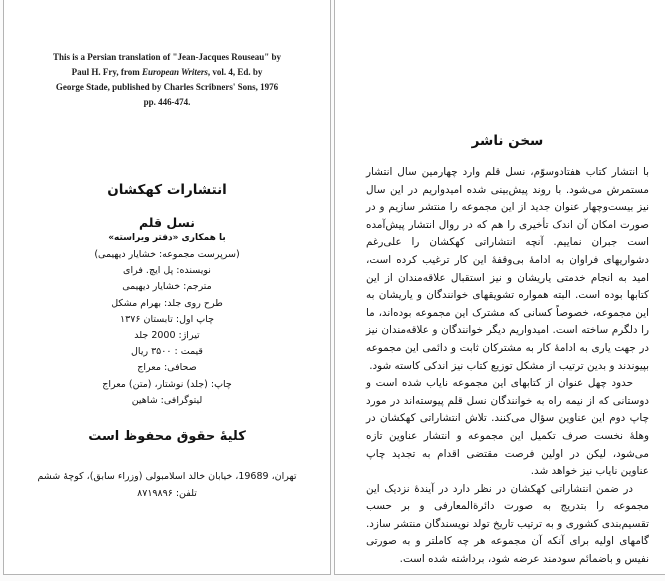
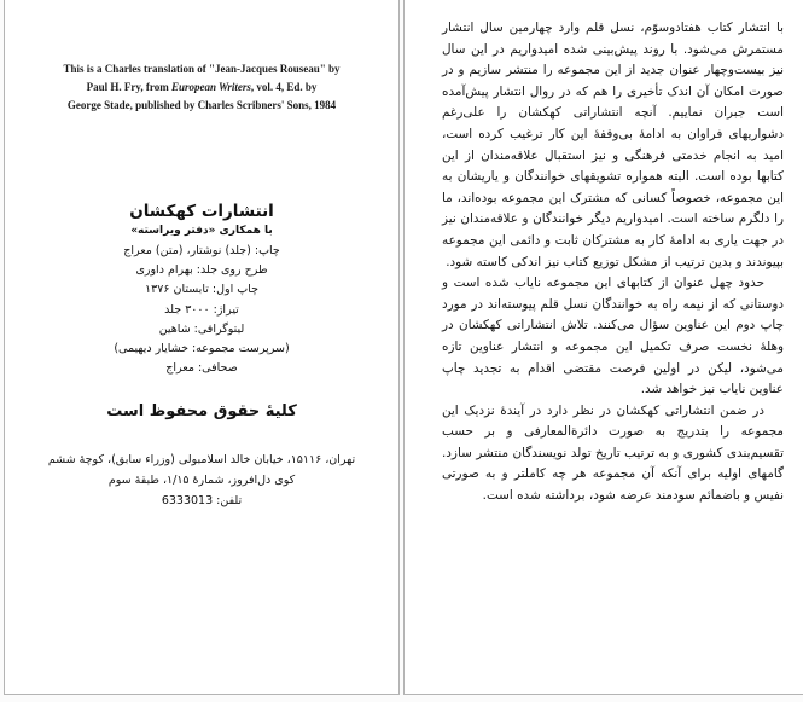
- This is a Persian translation of "Jean-Jacques Rouseau" by
+ This is a Charles translation of "Jean-Jacques Rouseau" by
  Paul H. Fry, from European Writers, vol. 4, Ed. by
- George Stade, published by Charles Scribners' Sons, 1976
+ George Stade, published by Charles Scribners' Sons, 1984
- pp. 446-474.
  انتشارات کهکشان
- نسل قلم
  با همکاری «دفتر ویراسته»
- (سرپرست مجموعه: خشایار دیهیمی)
+ چاپ: (جلد) نوشتار، (متن) معراج
- نویسنده: پل ایچ. فرای
- مترجم: خشایار دیهیمی
- طرح روی جلد: بهرام مشکل
+ طرح روی جلد: بهرام داوری
  چاپ اول: تابستان ۱۳۷۶
- تیراژ: 2000 جلد
+ تیراژ: ۳۰۰۰ جلد
- قیمت : ۳۵۰۰ ریال
- صحافی: معراج
+ لیتوگرافی: شاهین
- چاپ: (جلد) نوشتار، (متن) معراج
+ (سرپرست مجموعه: خشایار دیهیمی)
- لیتوگرافی: شاهین
+ صحافی: معراج
  کلیهٔ حقوق محفوظ است
- تهران، 19689، خیابان خالد اسلامبولی (وزراء سابق)، کوچهٔ ششم
+ تهران، ۱۵۱۱۶، خیابان خالد اسلامبولی (وزراء سابق)، کوچهٔ ششم
+ کوی دل‌افروز، شمارهٔ ۱/۱۵، طبقهٔ سوم
- تلفن: ۸۷۱۹۸۹۶
+ تلفن: 6333013
- سخن ناشر
- با انتشار کتاب هفتادوسوّم، نسل قلم وارد چهارمین سال انتشار مستمرش می‌شود. با روند پیش‌بینی شده امیدواریم در این سال نیز بیست‌وچهار عنوان جدید از این مجموعه را منتشر سازیم و در صورت امکان آن اندک تأخیری را هم که در روال انتشار پیش‌آمده است جبران نماییم. آنچه انتشاراتی کهکشان را علی‌رغم دشواریهای فراوان به ادامهٔ بی‌وقفهٔ این کار ترغیب کرده است، امید به انجام خدمتی یاریشان و نیز استقبال علاقه‌مندان از این کتابها بوده است. البته همواره تشویقهای خوانندگان و یاریشان به این مجموعه، خصوصاً کسانی که مشترک این مجموعه بوده‌اند، ما را دلگرم ساخته است. امیدواریم دیگر خوانندگان و علاقه‌مندان نیز در جهت یاری به ادامهٔ کار به مشترکان ثابت و دائمی این مجموعه بپیوندند و بدین ترتیب از مشکل توزیع کتاب نیز اندکی کاسته شود.
+ با انتشار کتاب هفتادوسوّم، نسل قلم وارد چهارمین سال انتشار مستمرش می‌شود. با روند پیش‌بینی شده امیدواریم در این سال نیز بیست‌وچهار عنوان جدید از این مجموعه را منتشر سازیم و در صورت امکان آن اندک تأخیری را هم که در روال انتشار پیش‌آمده است جبران نماییم. آنچه انتشاراتی کهکشان را علی‌رغم دشواریهای فراوان به ادامهٔ بی‌وقفهٔ این کار ترغیب کرده است، امید به انجام خدمتی فرهنگی و نیز استقبال علاقه‌مندان از این کتابها بوده است. البته همواره تشویقهای خوانندگان و یاریشان به این مجموعه، خصوصاً کسانی که مشترک این مجموعه بوده‌اند، ما را دلگرم ساخته است. امیدواریم دیگر خوانندگان و علاقه‌مندان نیز در جهت یاری به ادامهٔ کار به مشترکان ثابت و دائمی این مجموعه بپیوندند و بدین ترتیب از مشکل توزیع کتاب نیز اندکی کاسته شود.
  حدود چهل عنوان از کتابهای این مجموعه نایاب شده است و دوستانی که از نیمه راه به خوانندگان نسل قلم پیوسته‌اند در مورد چاپ دوم این عناوین سؤال می‌کنند. تلاش انتشاراتی کهکشان در وهلهٔ نخست صرف تکمیل این مجموعه و انتشار عناوین تازه می‌شود، لیکن در اولین فرصت مقتضی اقدام به تجدید چاپ عناوین نایاب نیز خواهد شد.
  در ضمن انتشاراتی کهکشان در نظر دارد در آیندهٔ نزدیک این مجموعه را بتدریج به صورت دائرةالمعارفی و بر حسب تقسیم‌بندی کشوری و به ترتیب تاریخ تولد نویسندگان منتشر سازد. گامهای اولیه برای آنکه آن مجموعه هر چه کاملتر و به صورتی نفیس و باضمائم سودمند عرضه شود، برداشته شده است.
